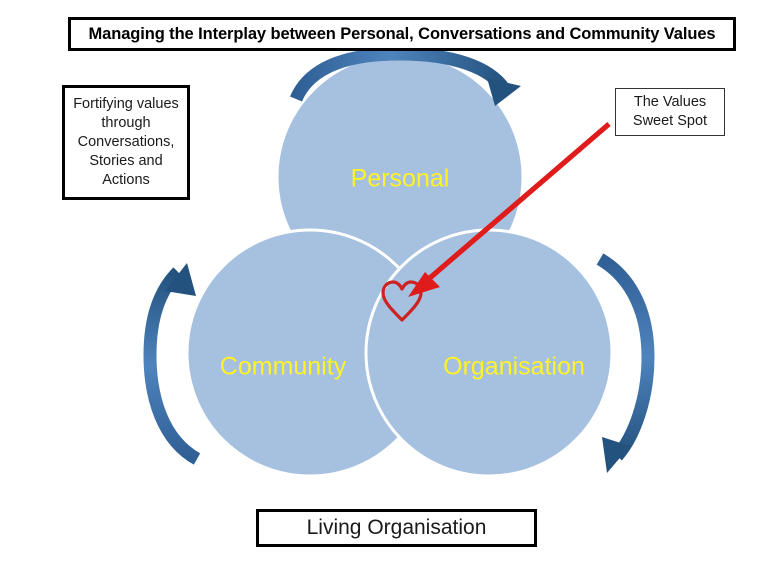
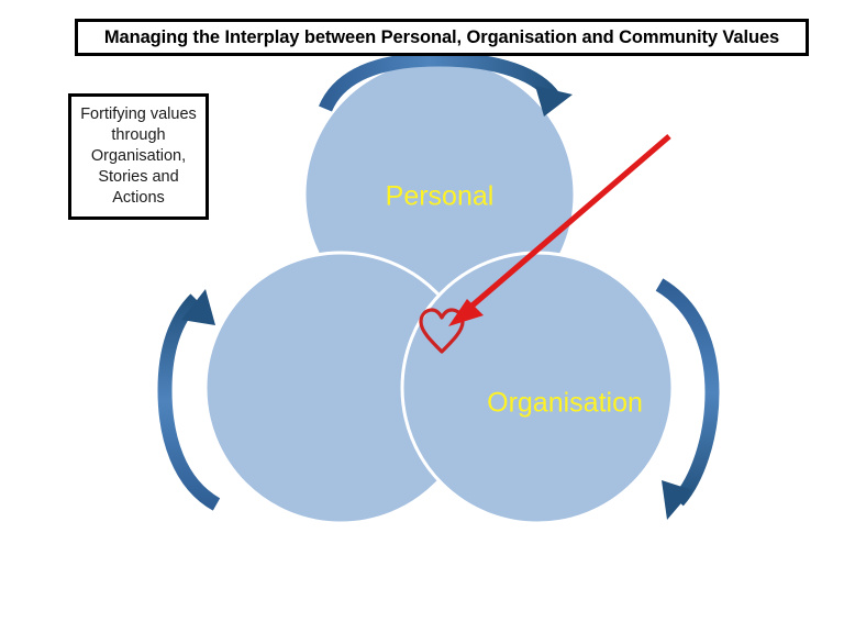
  Personal
- Community
  Organisation
- Managing the Interplay between Personal, Conversations and Community Values
+ Managing the Interplay between Personal, Organisation and Community Values
- Fortifying values through Conversations, Stories and Actions
+ Fortifying values through Organisation, Stories and Actions
- The Values Sweet Spot
- Living Organisation
